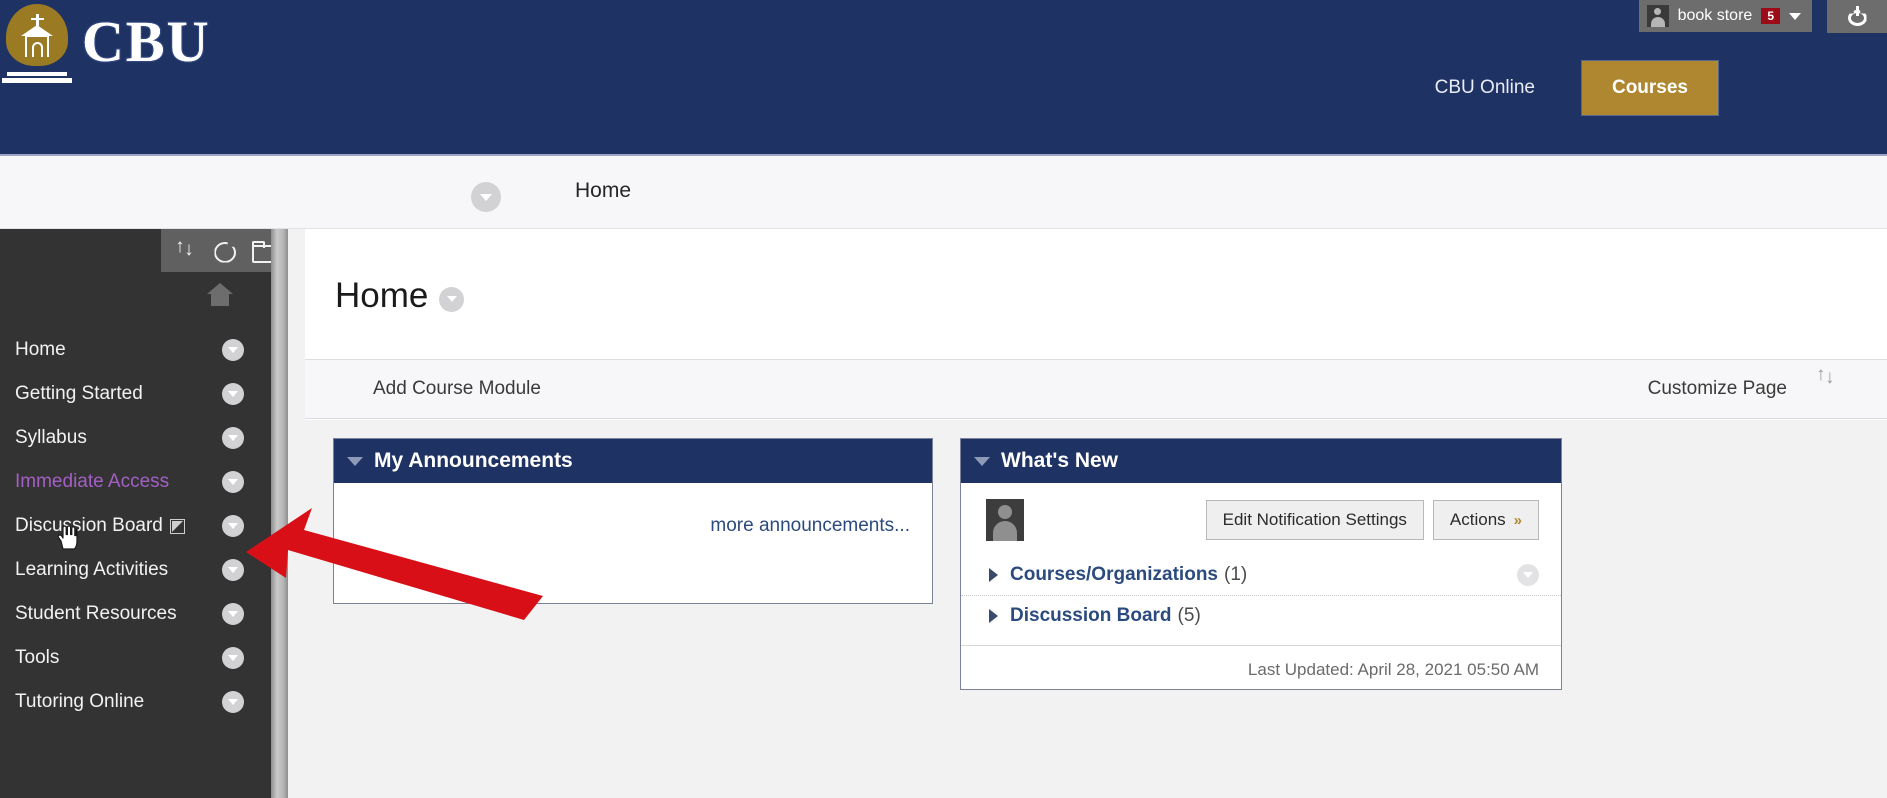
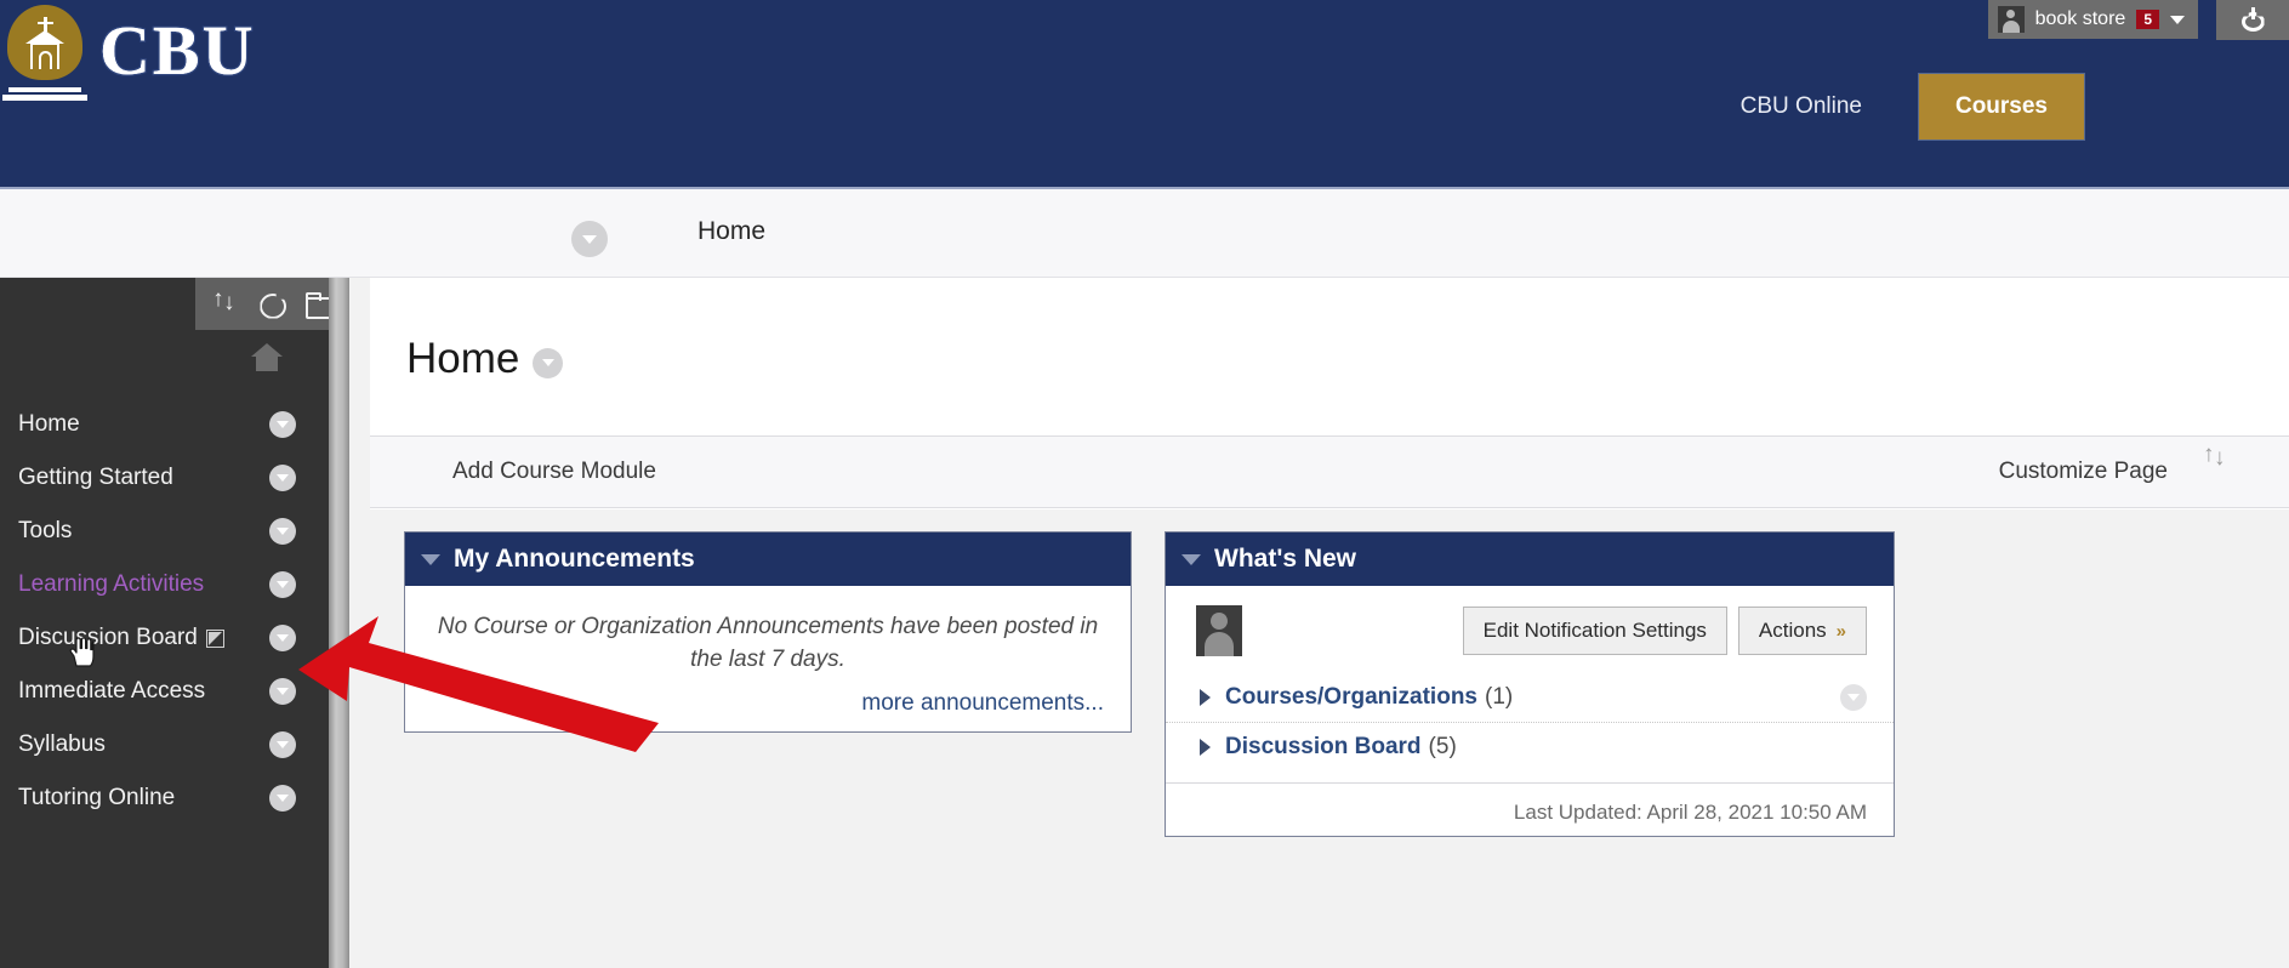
  CBU
  book store
  5
  CBU Online
  Courses
  Home
  Home
  Getting Started
- Syllabus
+ Tools
- Immediate Access
+ Learning Activities
  Discussion Board
- Learning Activities
+ Immediate Access
- Student Resources
- Tools
+ Syllabus
  Tutoring Online
  Home
  Add Course Module
  Customize Page
  My Announcements
+ No Course or Organization Announcements have been posted in the last 7 days.
  more announcements...
  What's New
  Edit Notification Settings
  Actions
  »
  Courses/Organizations
  (1)
  Discussion Board
  (5)
- Last Updated: April 28, 2021 05:50 AM
+ Last Updated: April 28, 2021 10:50 AM
